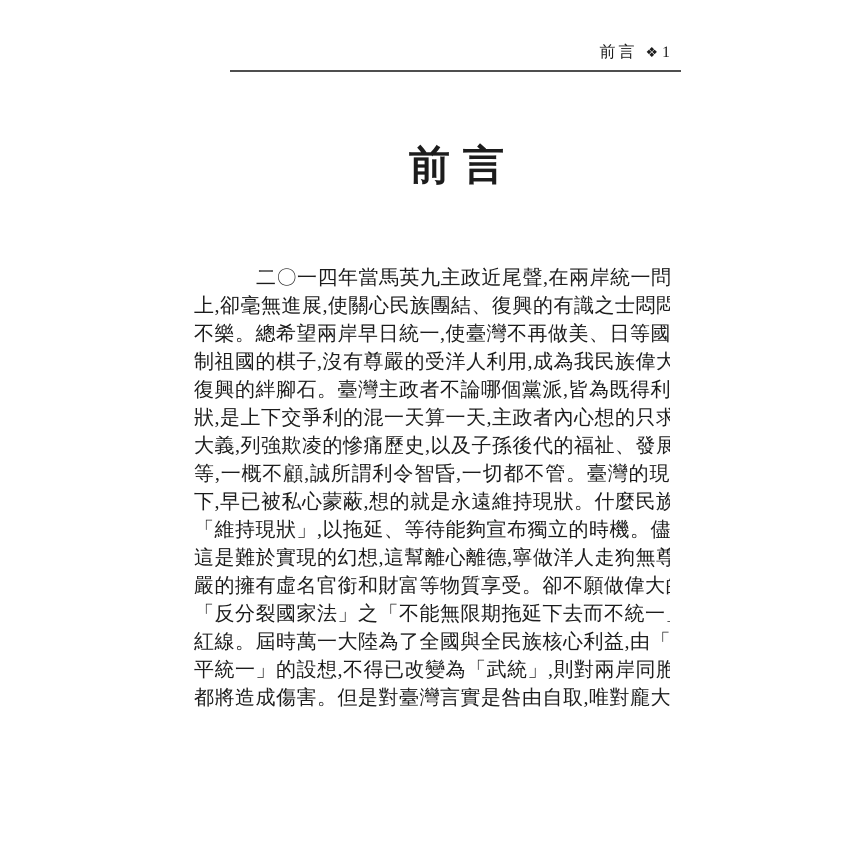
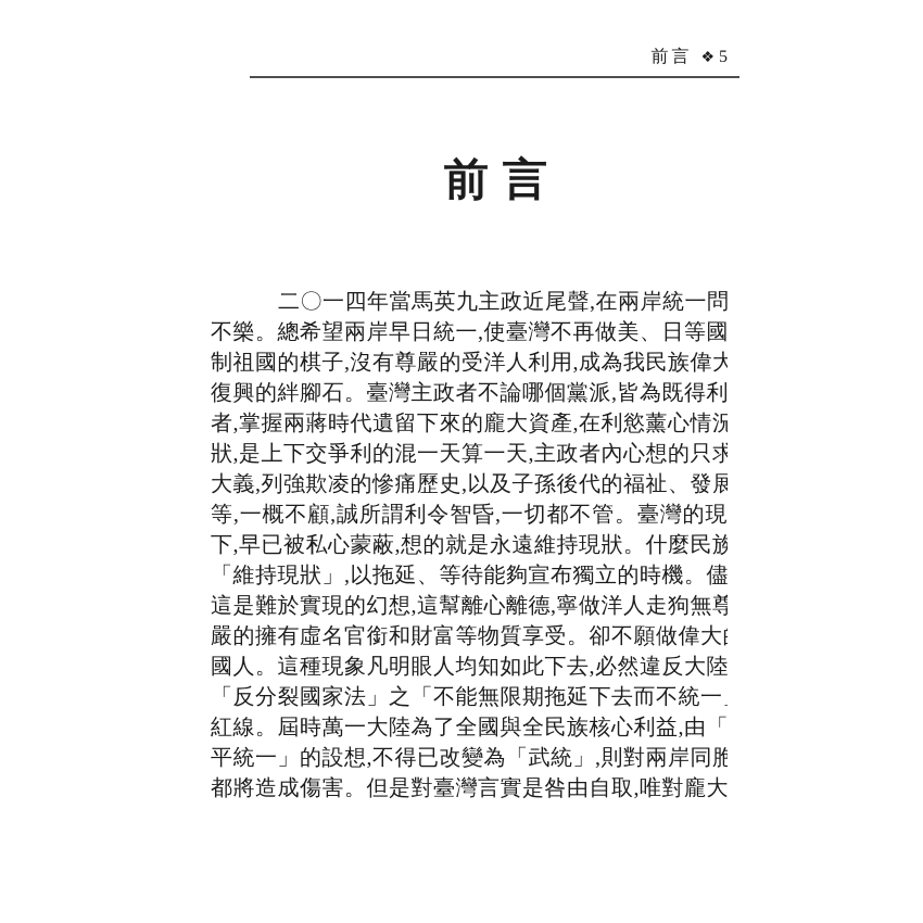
- 前言 ❖ 1
+ 前言 ❖ 5
  前言
  二〇一四年當馬英九主政近尾聲,在兩岸統一問
- 上,卻毫無進展,使關心民族團結、復興的有識之士悶悶
  不樂。總希望兩岸早日統一,使臺灣不再做美、日等國
  制祖國的棋子,沒有尊嚴的受洋人利用,成為我民族偉大
  復興的絆腳石。臺灣主政者不論哪個黨派,皆為既得利
+ 者,掌握兩蔣時代遺留下來的龐大資產,在利慾薰心情況
  狀,是上下交爭利的混一天算一天,主政者內心想的只求
  大義,列強欺凌的慘痛歷史,以及子孫後代的福祉、發展
  等,一概不顧,誠所謂利令智昏,一切都不管。臺灣的現
  下,早已被私心蒙蔽,想的就是永遠維持現狀。什麼民族
  「維持現狀」,以拖延、等待能夠宣布獨立的時機。儘
  這是難於實現的幻想,這幫離心離德,寧做洋人走狗無尊
  嚴的擁有虛名官銜和財富等物質享受。卻不願做偉大
+ 國人。這種現象凡明眼人均知如此下去,必然違反大陸
  「反分裂國家法」之「不能無限期拖延下去而不統一
  紅線。屆時萬一大陸為了全國與全民族核心利益,由「
  平統一」的設想,不得已改變為「武統」,則對兩岸同胞
  都將造成傷害。但是對臺灣言實是咎由自取,唯對龐大
